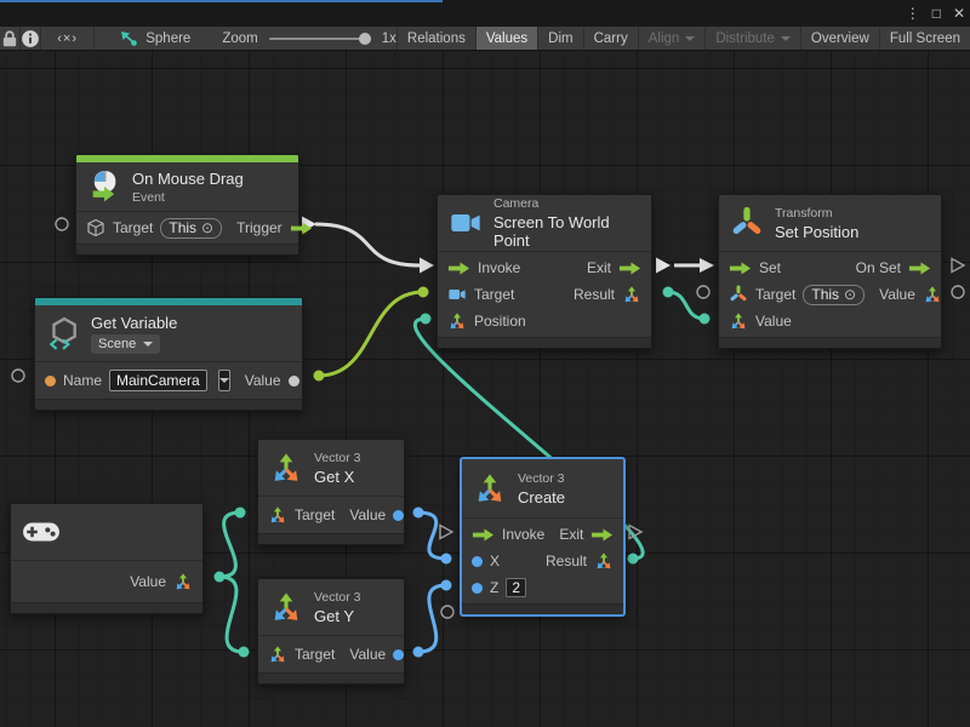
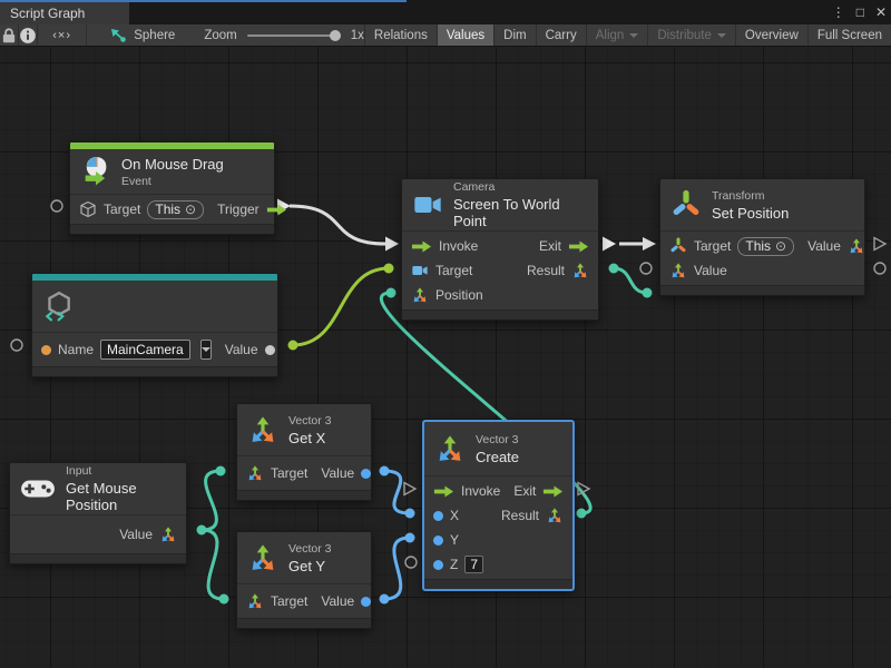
+ Script Graph
  ⋮
  □
  ✕
  ‹×›
  Sphere
  Zoom
  1x
  Relations
  Values
  Dim
  Carry
  Align
  Distribute
  Overview
  Full Screen
  On Mouse Drag
  Event
  Target
  This
  ⊙
  Trigger
- Get Variable
- Scene
  Name
  MainCamera
  Value
  Camera
  Screen To World Point
  Invoke
  Exit
  Target
  Result
  Position
  Transform
  Set Position
- Set
- On Set
  Target
  This
  ⊙
  Value
  Value
+ Input
+ Get Mouse Position
  Value
  Vector 3
  Get X
  Target
  Value
  Vector 3
  Get Y
  Target
  Value
  Vector 3
  Create
  Invoke
  Exit
  X
  Result
+ Y
  Z
- 2
+ 7
